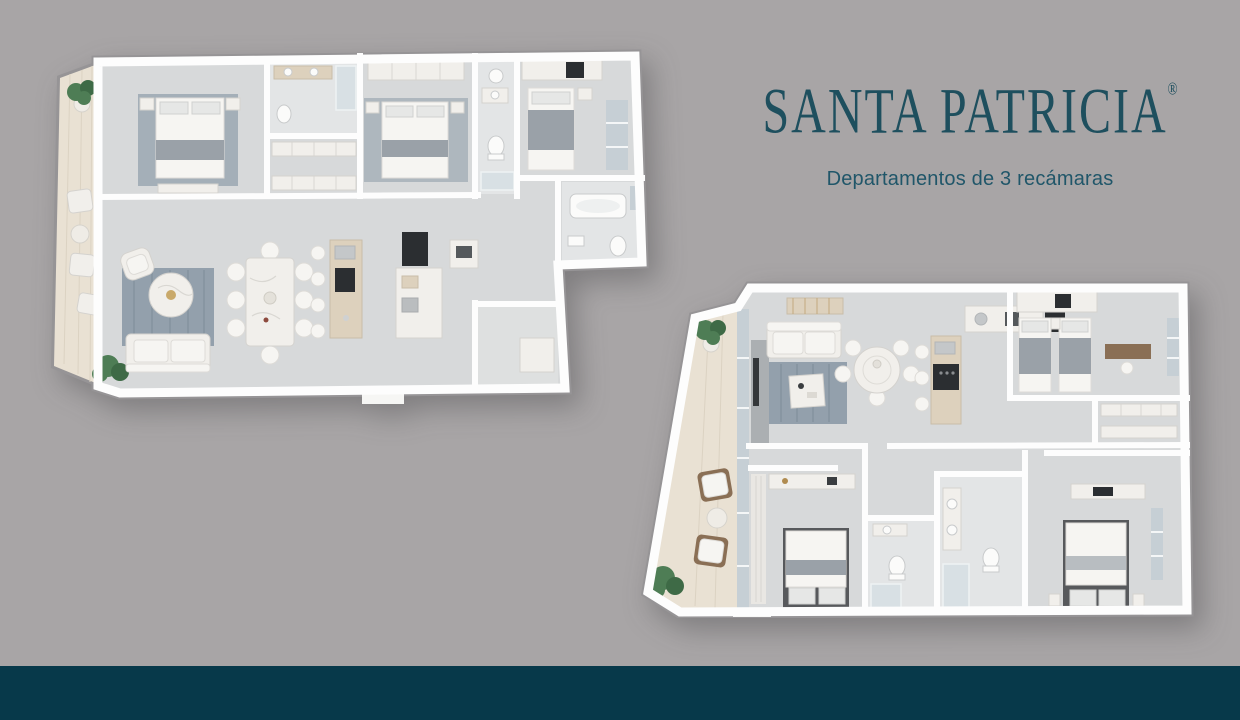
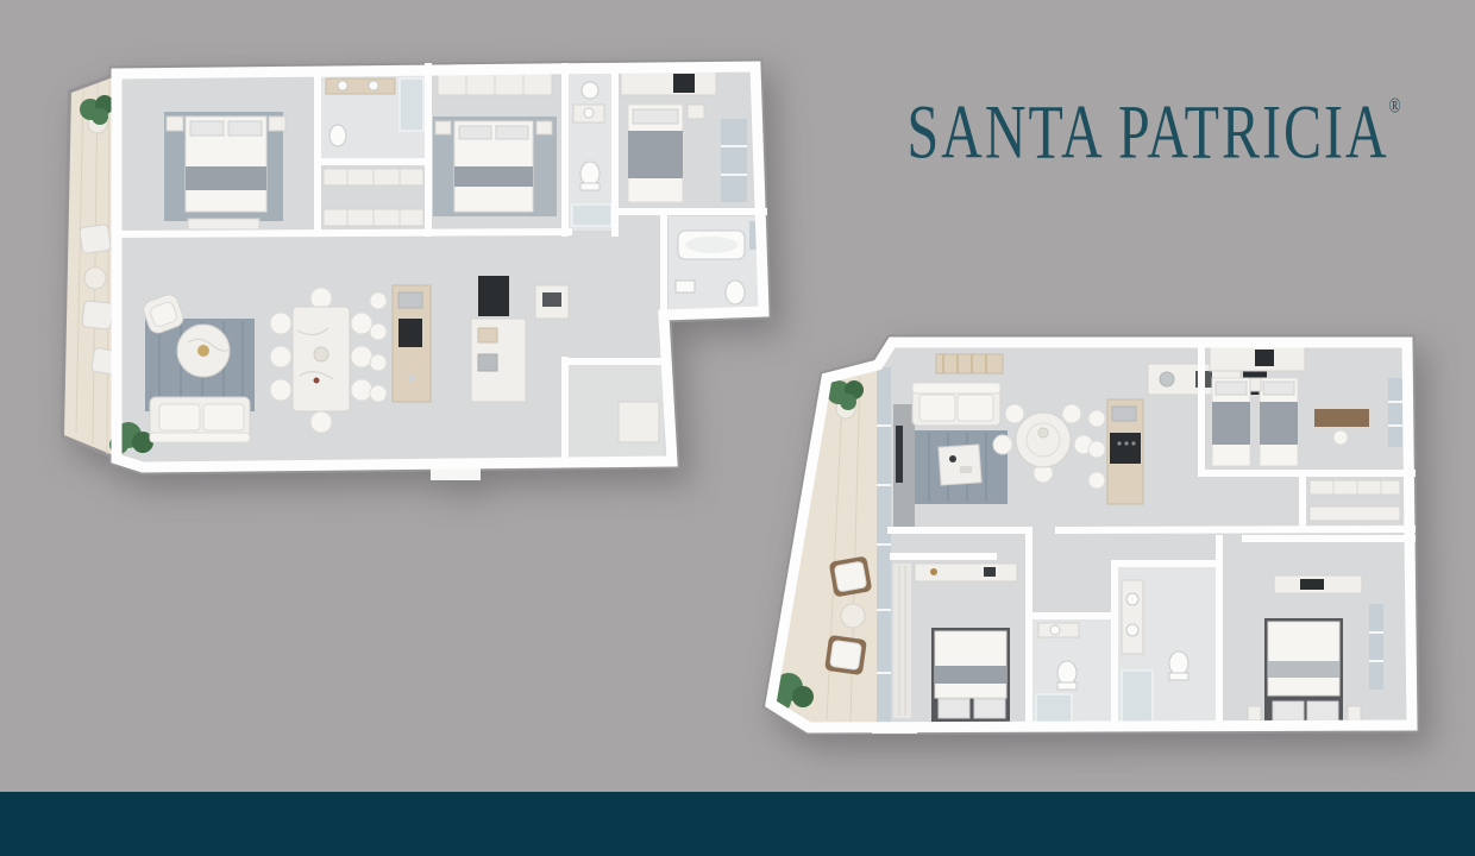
  SANTA PATRICIA®
- Departamentos de 3 recámaras
